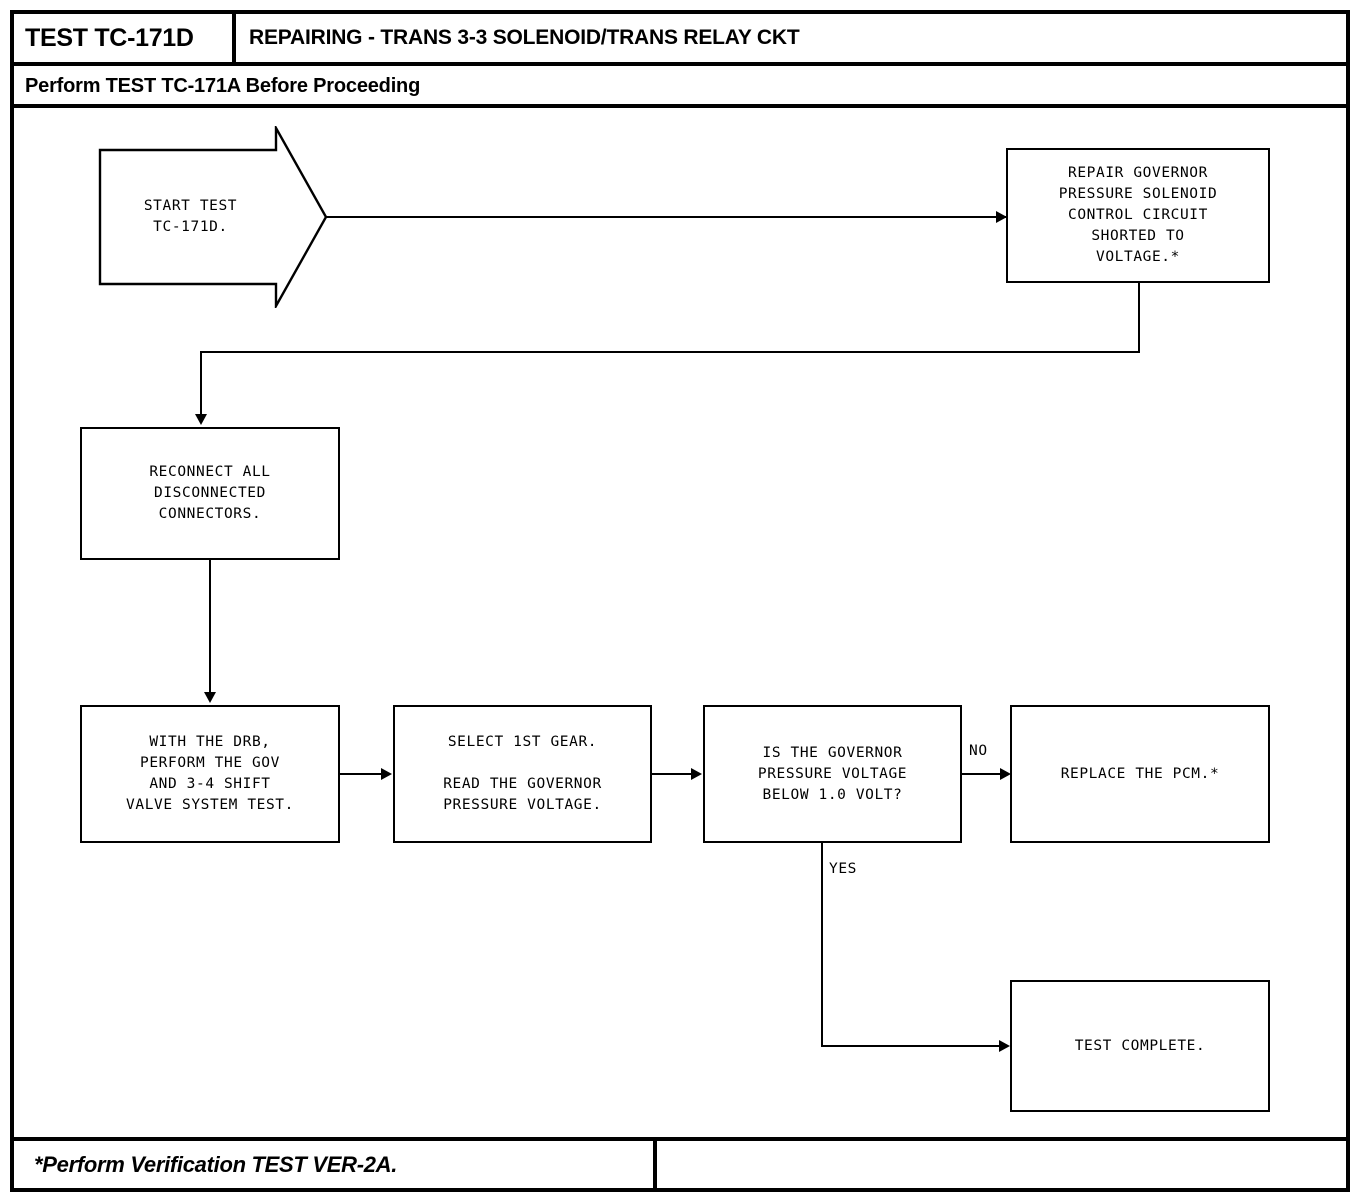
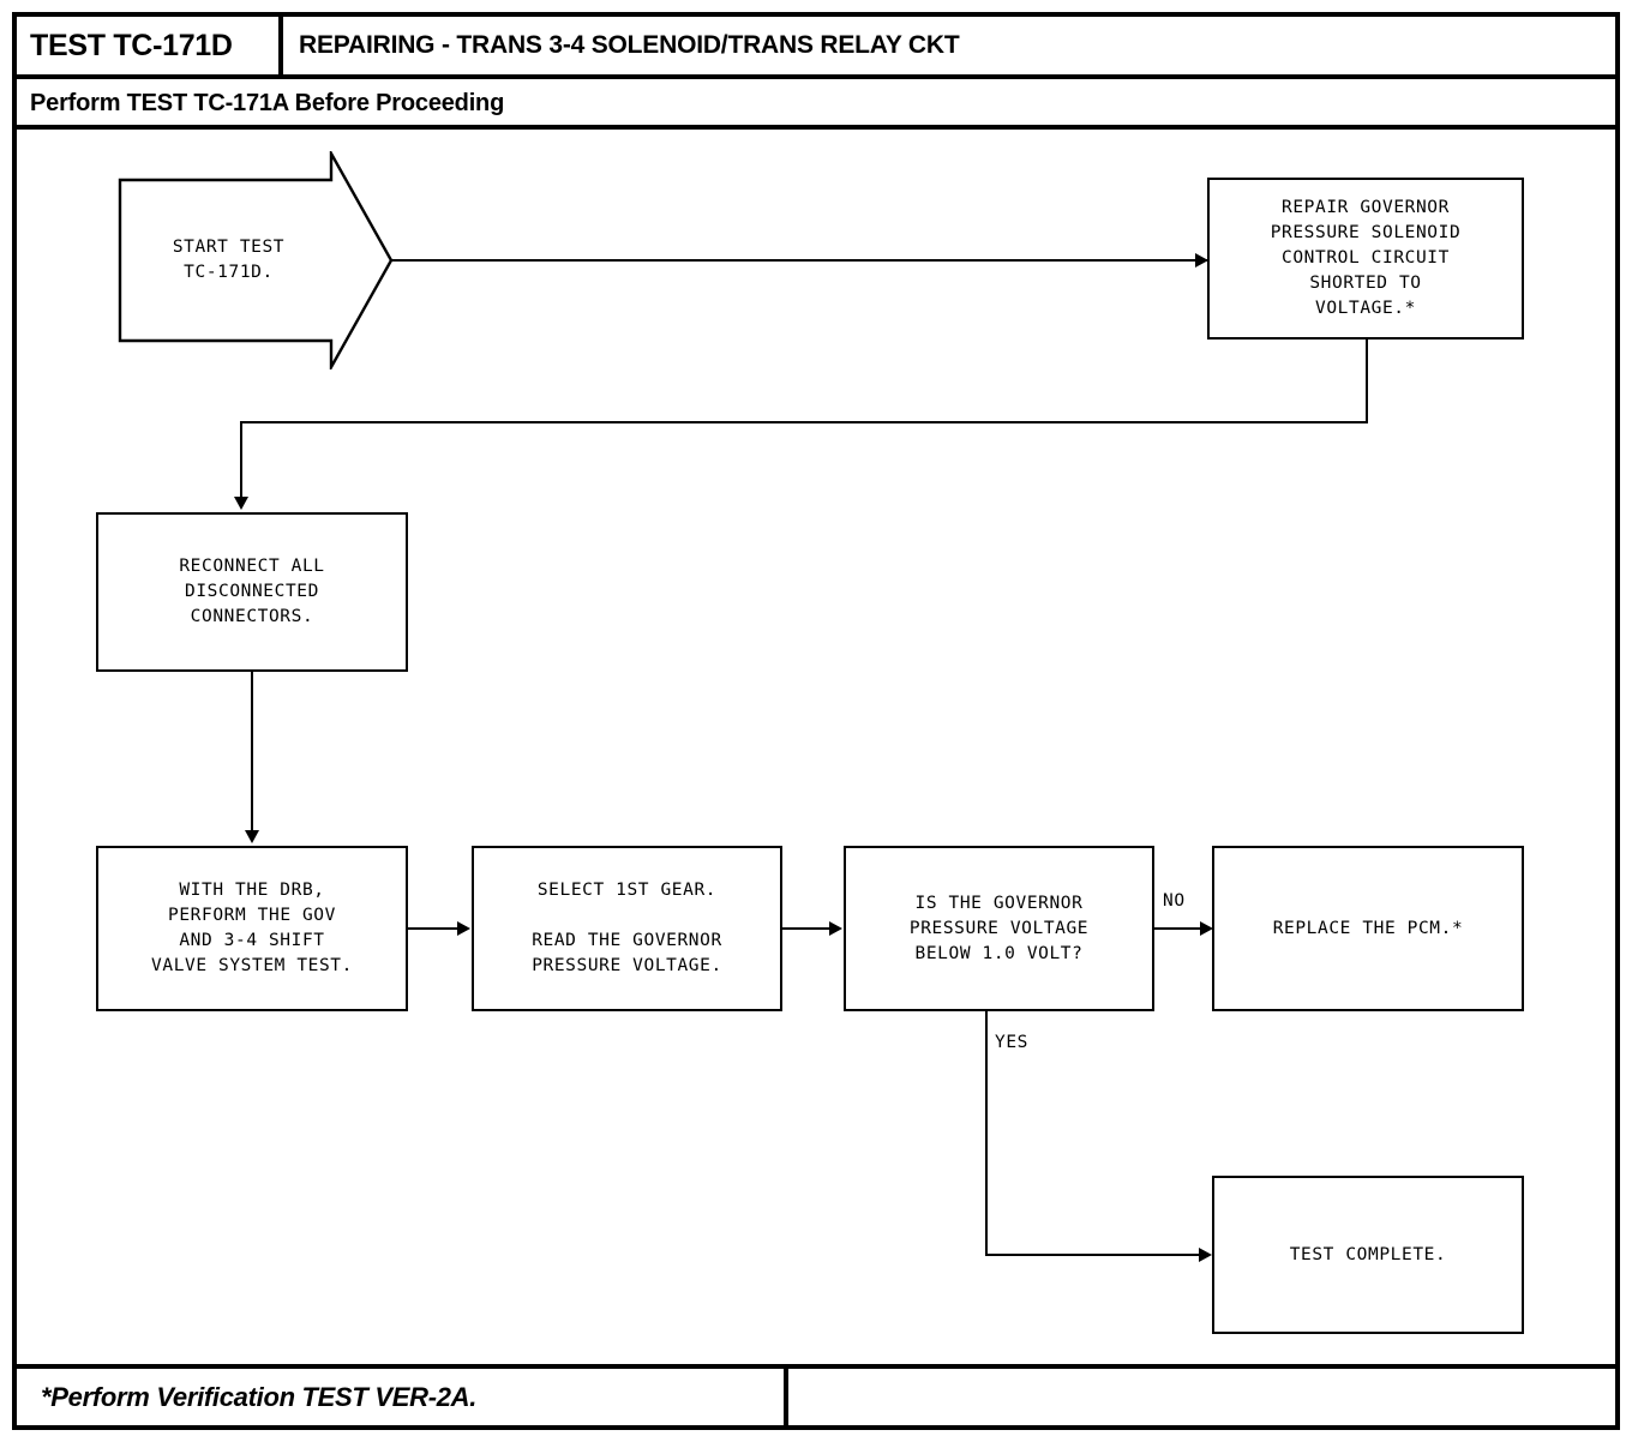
  TEST TC-171D
- REPAIRING - TRANS 3-3 SOLENOID/TRANS RELAY CKT
+ REPAIRING - TRANS 3-4 SOLENOID/TRANS RELAY CKT
  Perform TEST TC-171A Before Proceeding
  START TEST
  TC-171D.
  REPAIR GOVERNOR
  PRESSURE SOLENOID
  CONTROL CIRCUIT
  SHORTED TO
  VOLTAGE.*
  RECONNECT ALL
  DISCONNECTED
  CONNECTORS.
  WITH THE DRB,
  PERFORM THE GOV
  AND 3-4 SHIFT
  VALVE SYSTEM TEST.
  SELECT 1ST GEAR.
  READ THE GOVERNOR
  PRESSURE VOLTAGE.
  IS THE GOVERNOR
  PRESSURE VOLTAGE
  BELOW 1.0 VOLT?
  NO
  REPLACE THE PCM.*
  YES
  TEST COMPLETE.
  *Perform Verification TEST VER-2A.
